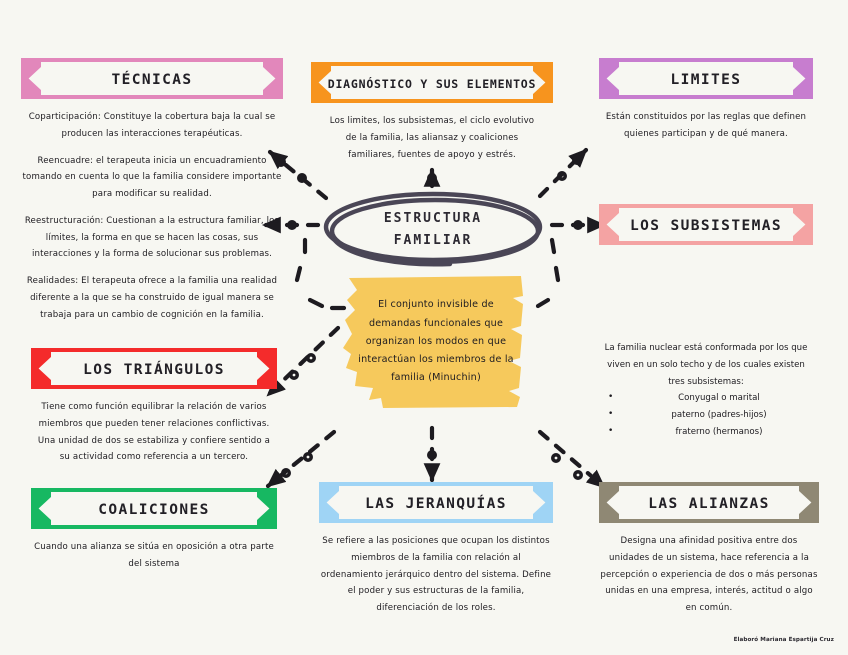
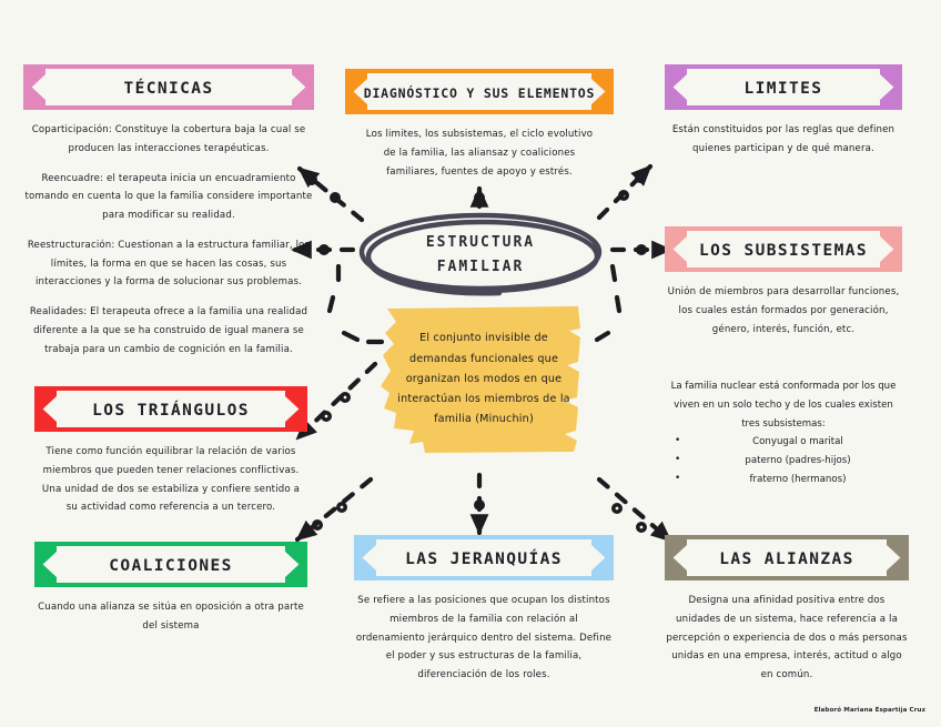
  ESTRUCTURA
  FAMILIAR
  El conjunto invisible de demandas funcionales que organizan los modos en que interactúan los miembros de la familia (Minuchin)
  TÉCNICAS
  Coparticipación: Constituye la cobertura baja la cual se producen las interacciones terapéuticas.
  Reencuadre: el terapeuta inicia un encuadramiento tomando en cuenta lo que la familia considere importante para modificar su realidad.
  Reestructuración: Cuestionan a la estructura familiar, los límites, la forma en que se hacen las cosas, sus interacciones y la forma de solucionar sus problemas.
  Realidades: El terapeuta ofrece a la familia una realidad diferente a la que se ha construido de igual manera se trabaja para un cambio de cognición en la familia.
  DIAGNÓSTICO Y SUS ELEMENTOS
  Los limites, los subsistemas, el ciclo evolutivo de la familia, las aliansaz y coaliciones familiares, fuentes de apoyo y estrés.
  LIMITES
  Están constituidos por las reglas que definen quienes participan y de qué manera.
  LOS SUBSISTEMAS
+ Unión de miembros para desarrollar funciones, los cuales están formados por generación, género, interés, función, etc.
  La familia nuclear está conformada por los que viven en un solo techo y de los cuales existen tres subsistemas:
  Conyugal o marital
  paterno (padres-hijos)
  fraterno (hermanos)
  LOS TRIÁNGULOS
  Tiene como función equilibrar la relación de varios miembros que pueden tener relaciones conflictivas. Una unidad de dos se estabiliza y confiere sentido a su actividad como referencia a un tercero.
  COALICIONES
  Cuando una alianza se sitúa en oposición a otra parte del sistema
  LAS JERANQUÍAS
  Se refiere a las posiciones que ocupan los distintos miembros de la familia con relación al ordenamiento jerárquico dentro del sistema. Define el poder y sus estructuras de la familia, diferenciación de los roles.
  LAS ALIANZAS
  Designa una afinidad positiva entre dos unidades de un sistema, hace referencia a la percepción o experiencia de dos o más personas unidas en una empresa, interés, actitud o algo en común.
